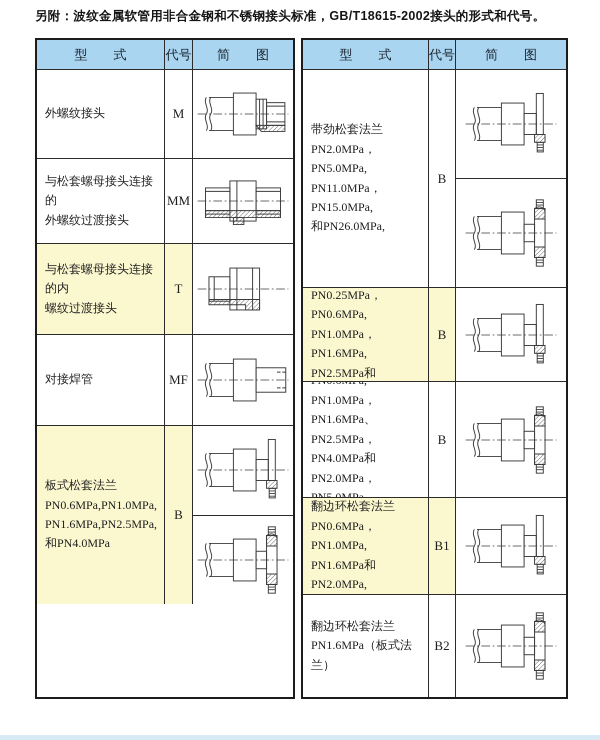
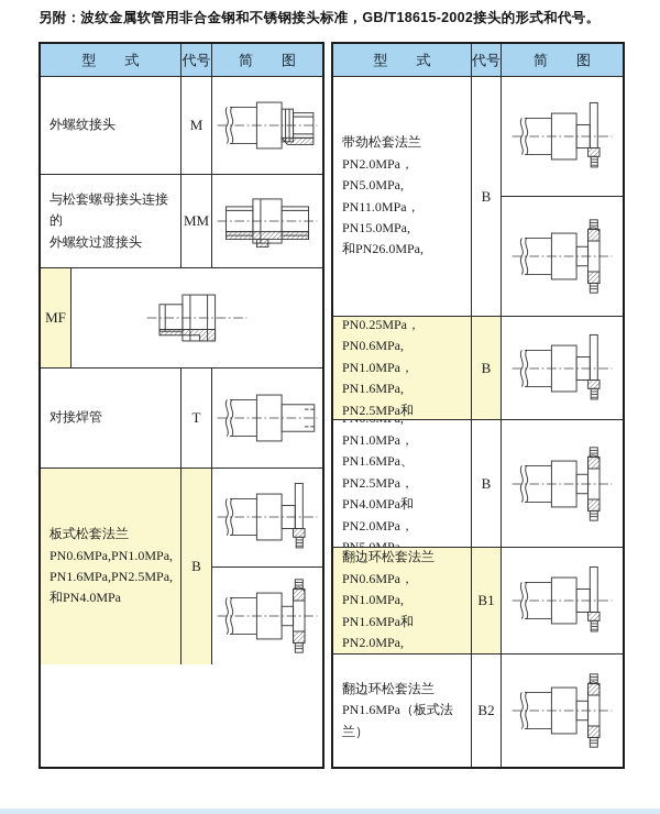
  另附：波纹金属软管用非合金钢和不锈钢接头标准，GB/T18615-2002接头的形式和代号。
  型 式
  代号
  简 图
  外螺纹接头
  M
  与松套螺母接头连接的
  外螺纹过渡接头
  MM
- 与松套螺母接头连接的内
- 螺纹过渡接头
- T
+ MF
  对接焊管
- MF
+ T
  板式松套法兰
  PN0.6MPa,PN1.0MPa,
  PN1.6MPa,PN2.5MPa,
  和PN4.0MPa
  B
  型 式
  代号
  简 图
  带劲松套法兰
  PN2.0MPa，PN5.0MPa,
  PN11.0MPa，PN15.0MPa,
  和PN26.0MPa,
  B
  PN0.25MPa，PN0.6MPa,
  PN1.0MPa，PN1.6MPa,
  B
  PN1.0MPa，PN1.6MPa、
  PN2.5MPa，PN4.0MPa和
  B
  翻边环松套法兰
  PN0.6MPa，PN1.0MPa,
  PN1.6MPa和PN2.0MPa,
  B1
  翻边环松套法兰
  PN1.6MPa（板式法兰）
  B2
